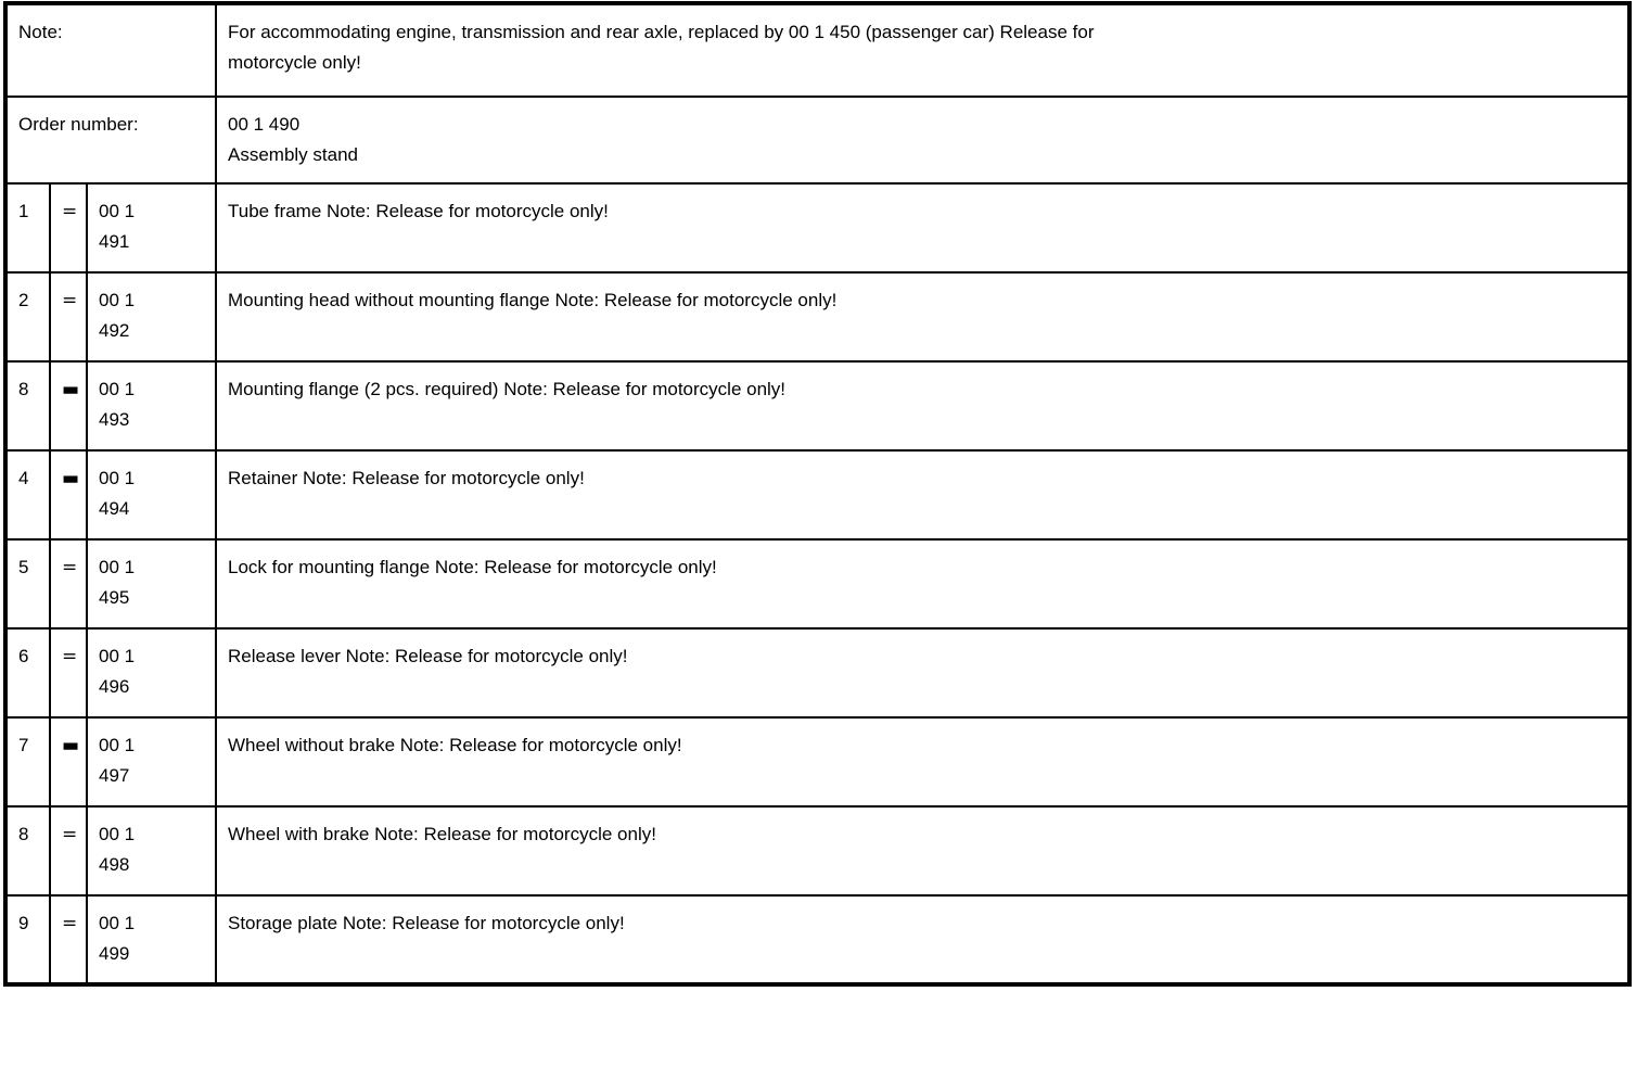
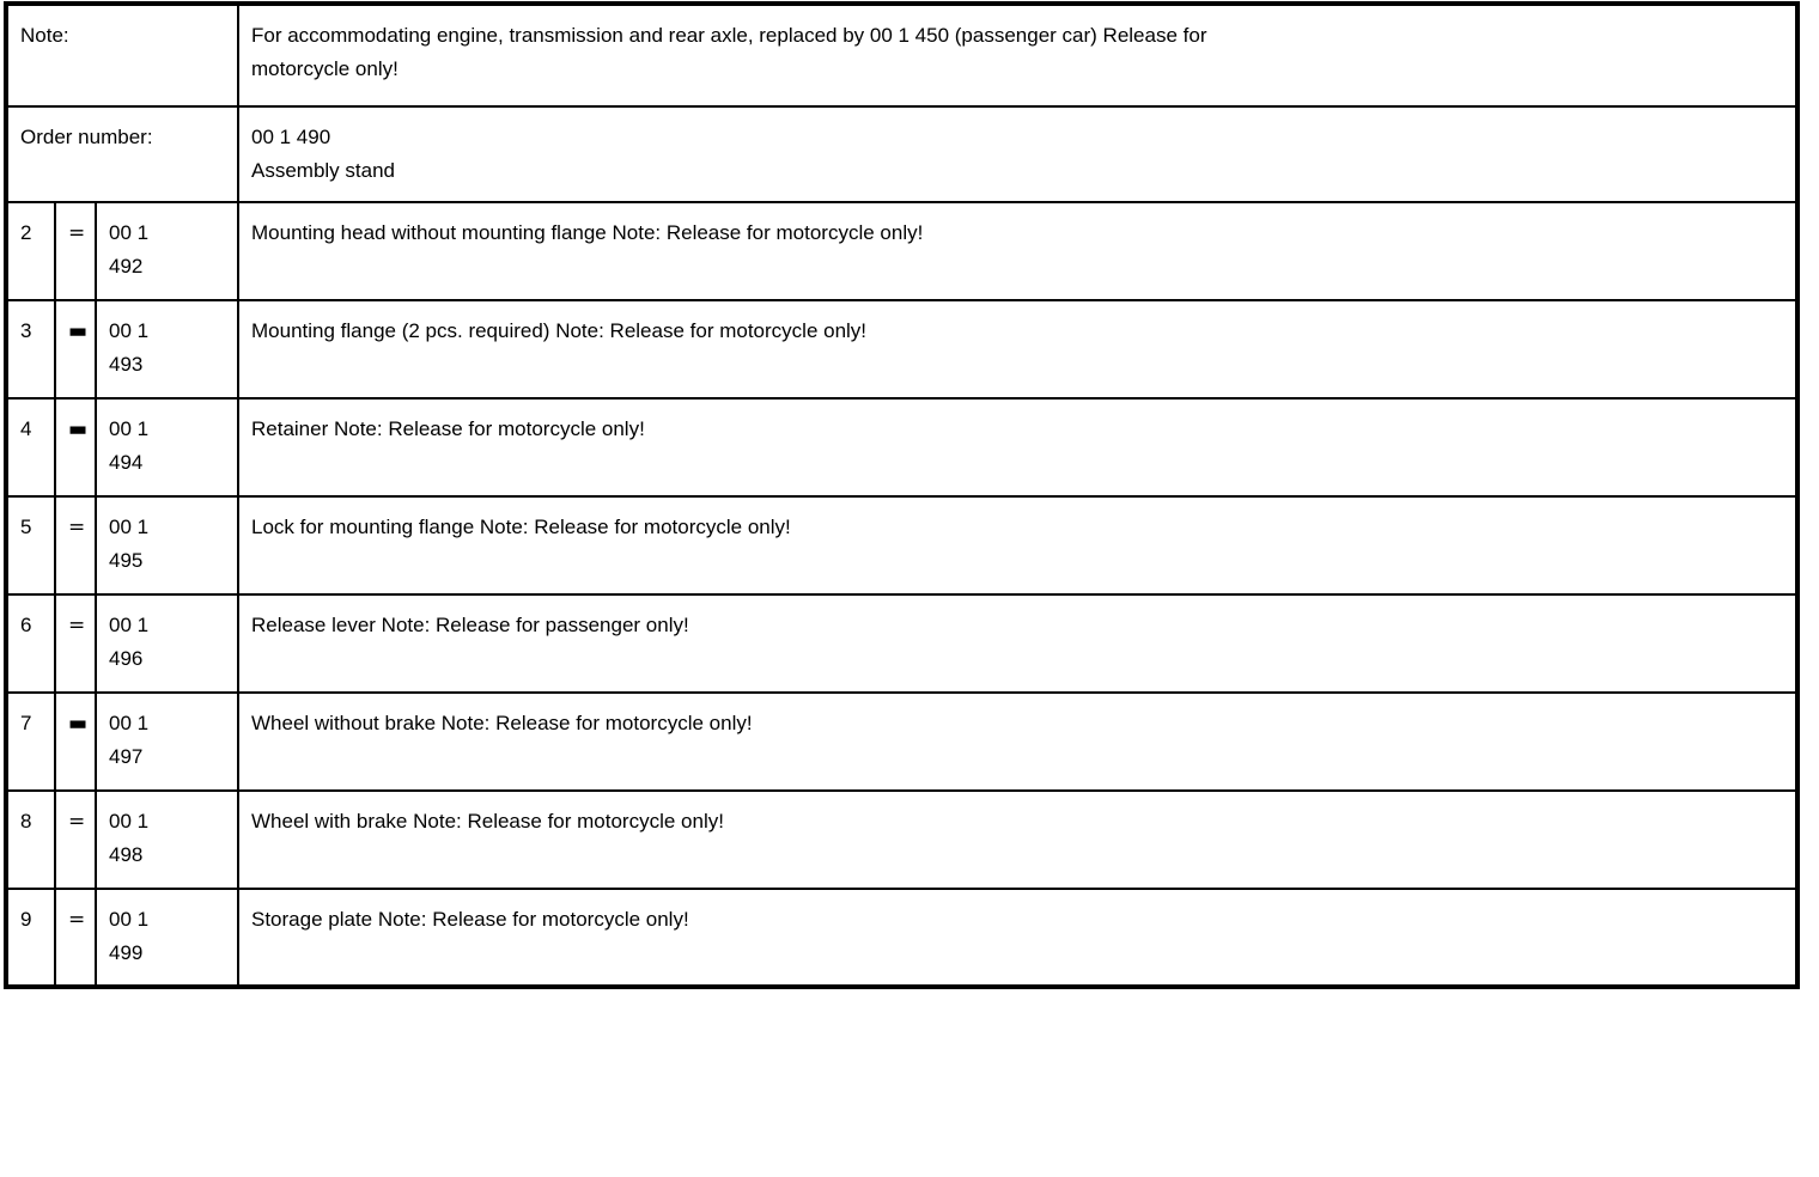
  Note:	For accommodating engine, transmission and rear axle, replaced by 00 1 450 (passenger car) Release for motorcycle only!
  Order number:	00 1 490 Assembly stand
- 1	=	00 1 491	Tube frame Note: Release for motorcycle only!
  2	=	00 1 492	Mounting head without mounting flange Note: Release for motorcycle only!
- 8	▬	00 1 493	Mounting flange (2 pcs. required) Note: Release for motorcycle only!
+ 3	▬	00 1 493	Mounting flange (2 pcs. required) Note: Release for motorcycle only!
  4	▬	00 1 494	Retainer Note: Release for motorcycle only!
  5	=	00 1 495	Lock for mounting flange Note: Release for motorcycle only!
- 6	=	00 1 496	Release lever Note: Release for motorcycle only!
+ 6	=	00 1 496	Release lever Note: Release for passenger only!
  7	▬	00 1 497	Wheel without brake Note: Release for motorcycle only!
  8	=	00 1 498	Wheel with brake Note: Release for motorcycle only!
  9	=	00 1 499	Storage plate Note: Release for motorcycle only!
